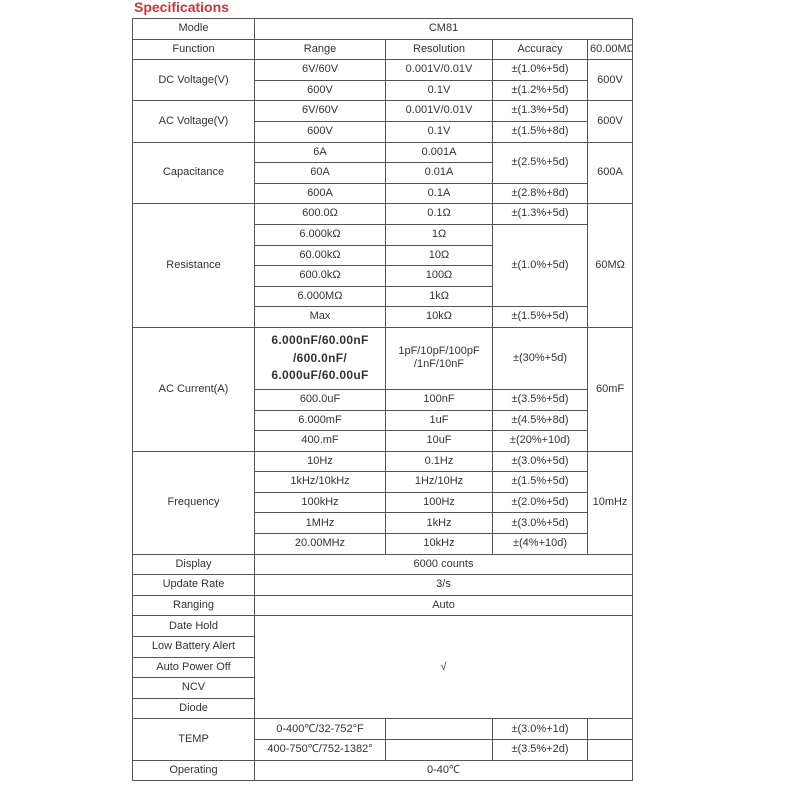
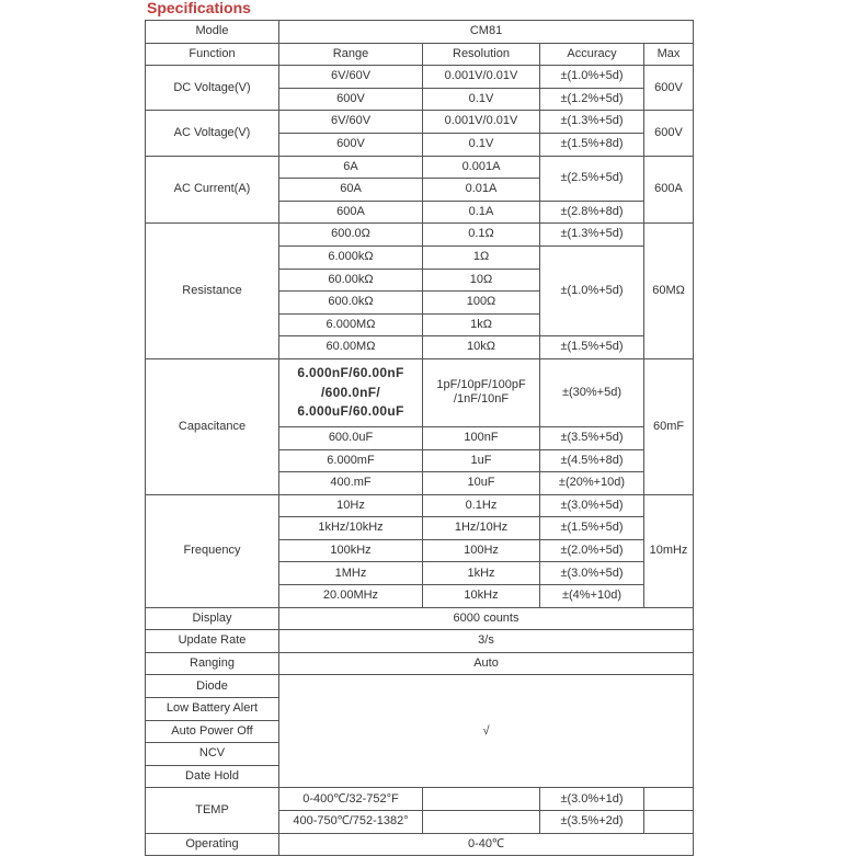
  Specifications
  Modle	CM81
- Function	Range	Resolution	Accuracy	60.00MΩ
+ Function	Range	Resolution	Accuracy	Max
  DC Voltage(V)	6V/60V	0.001V/0.01V	±(1.0%+5d)	600V
  600V	0.1V	±(1.2%+5d)
  AC Voltage(V)	6V/60V	0.001V/0.01V	±(1.3%+5d)	600V
  600V	0.1V	±(1.5%+8d)
- Capacitance	6A	0.001A	±(2.5%+5d)	600A
+ AC Current(A)	6A	0.001A	±(2.5%+5d)	600A
  60A	0.01A
  600A	0.1A	±(2.8%+8d)
  Resistance	600.0Ω	0.1Ω	±(1.3%+5d)	60MΩ
  6.000kΩ	1Ω	±(1.0%+5d)
  60.00kΩ	10Ω
  600.0kΩ	100Ω
  6.000MΩ	1kΩ
- Max	10kΩ	±(1.5%+5d)
+ 60.00MΩ	10kΩ	±(1.5%+5d)
- AC Current(A)	6.000nF/60.00nF /600.0nF/ 6.000uF/60.00uF	1pF/10pF/100pF /1nF/10nF	±(30%+5d)	60mF
+ Capacitance	6.000nF/60.00nF /600.0nF/ 6.000uF/60.00uF	1pF/10pF/100pF /1nF/10nF	±(30%+5d)	60mF
  600.0uF	100nF	±(3.5%+5d)
  6.000mF	1uF	±(4.5%+8d)
  400.mF	10uF	±(20%+10d)
  Frequency	10Hz	0.1Hz	±(3.0%+5d)	10mHz
  1kHz/10kHz	1Hz/10Hz	±(1.5%+5d)
  100kHz	100Hz	±(2.0%+5d)
  1MHz	1kHz	±(3.0%+5d)
  20.00MHz	10kHz	±(4%+10d)
  Display	6000 counts
  Update Rate	3/s
  Ranging	Auto
- Date Hold	√
+ Diode	√
  Low Battery Alert
  Auto Power Off
  NCV
- Diode
+ Date Hold
  TEMP	0-400℃/32-752°F		±(3.0%+1d)
  400-750℃/752-1382°		±(3.5%+2d)
  Operating	0-40℃
